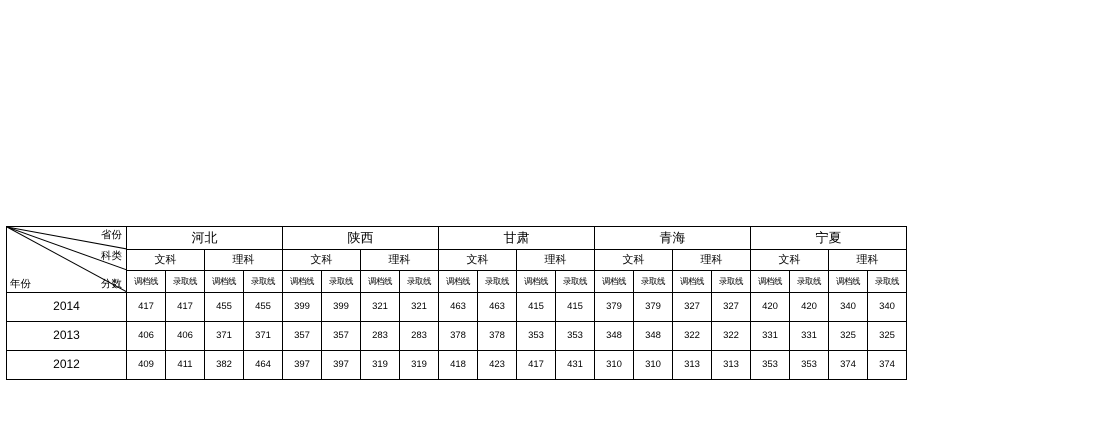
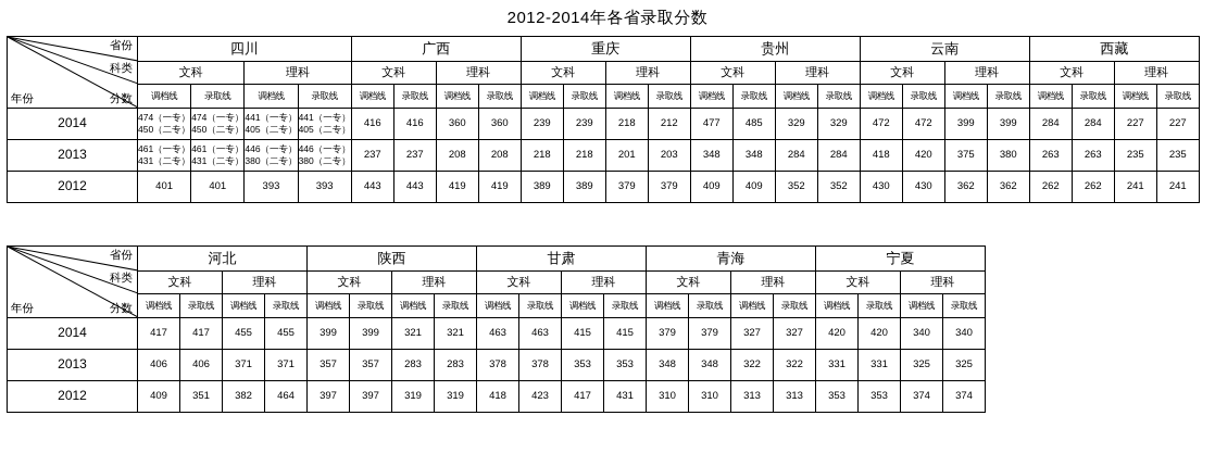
+ 2012-2014年各省录取分数
+ 省份科类年份 分数	四川	广西	重庆	贵州	云南	西藏
+ 文科	理科	文科	理科	文科	理科	文科	理科	文科	理科	文科	理科
+ 调档线	录取线	调档线	录取线	调档线	录取线	调档线	录取线	调档线	录取线	调档线	录取线	调档线	录取线	调档线	录取线	调档线	录取线	调档线	录取线	调档线	录取线	调档线	录取线
+ 2014	474（一专）450（二专）	474（一专）450（二专）	441（一专）405（二专）	441（一专）405（二专）	416	416	360	360	239	239	218	212	477	485	329	329	472	472	399	399	284	284	227	227
+ 2013	461（一专）431（二专）	461（一专）431（二专）	446（一专）380（二专）	446（一专）380（二专）	237	237	208	208	218	218	201	203	348	348	284	284	418	420	375	380	263	263	235	235
+ 2012	401	401	393	393	443	443	419	419	389	389	379	379	409	409	352	352	430	430	362	362	262	262	241	241
  省份科类年份 分数	河北	陕西	甘肃	青海	宁夏
  文科	理科	文科	理科	文科	理科	文科	理科	文科	理科
  调档线	录取线	调档线	录取线	调档线	录取线	调档线	录取线	调档线	录取线	调档线	录取线	调档线	录取线	调档线	录取线	调档线	录取线	调档线	录取线
  2014	417	417	455	455	399	399	321	321	463	463	415	415	379	379	327	327	420	420	340	340
  2013	406	406	371	371	357	357	283	283	378	378	353	353	348	348	322	322	331	331	325	325
- 2012	409	411	382	464	397	397	319	319	418	423	417	431	310	310	313	313	353	353	374	374
+ 2012	409	351	382	464	397	397	319	319	418	423	417	431	310	310	313	313	353	353	374	374
